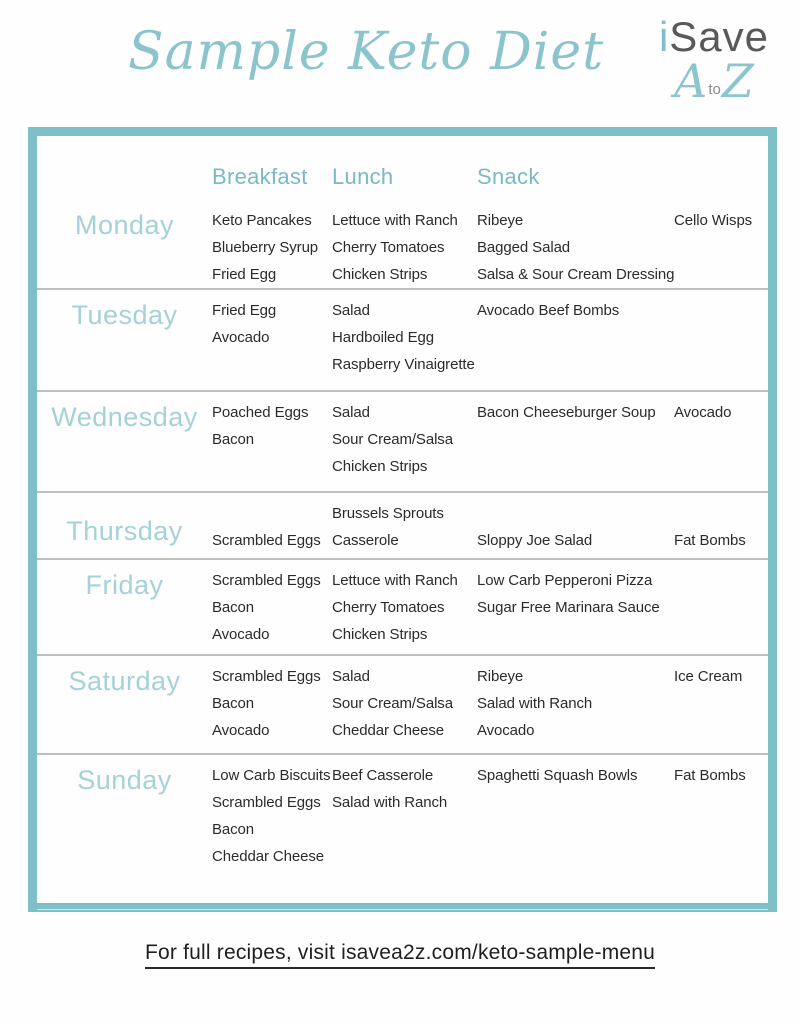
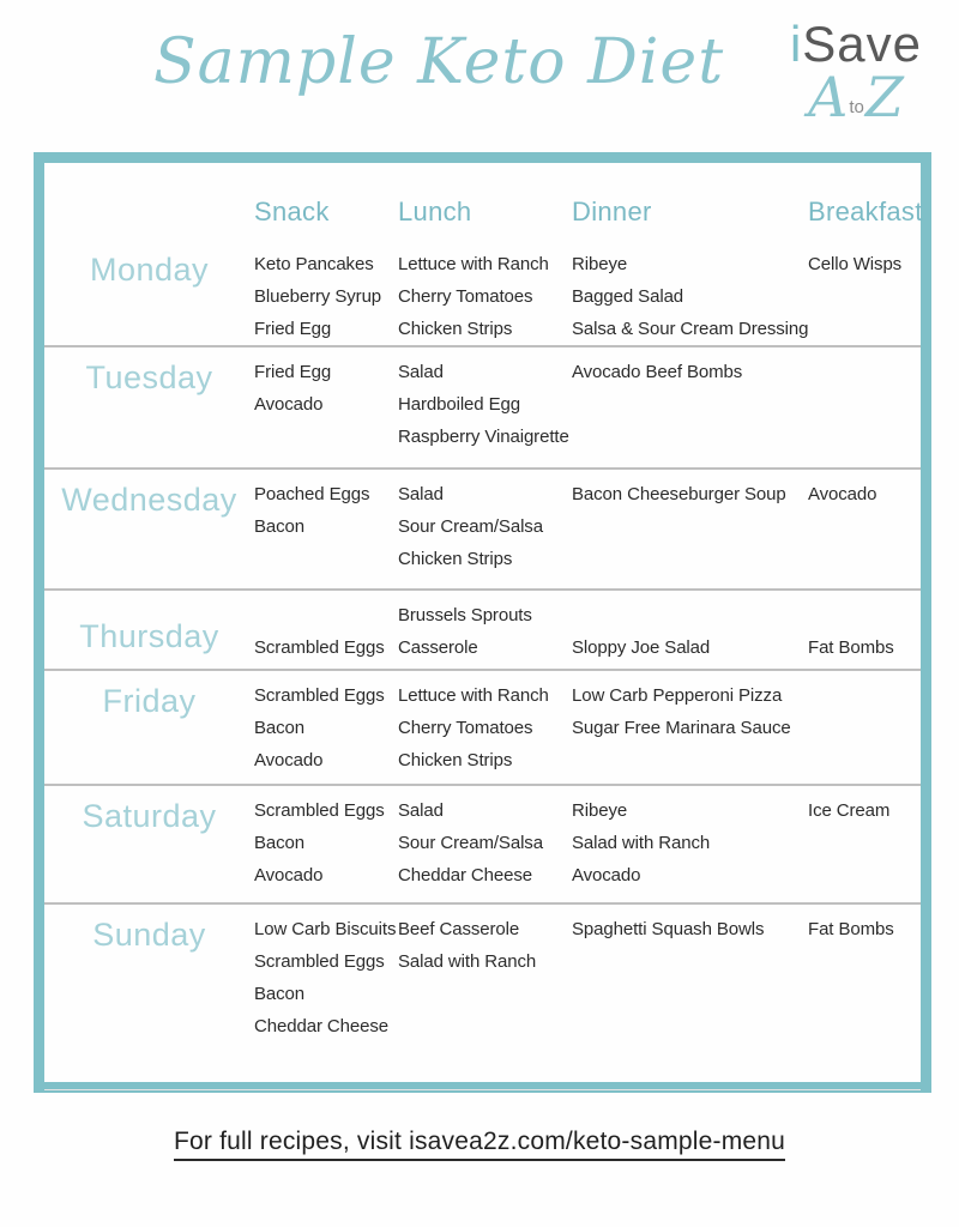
  Sample Keto Diet
  iSave
  A
  to
  Z
- Breakfast
+ Snack
  Lunch
+ Dinner
- Snack
+ Breakfast
  Monday
  Keto Pancakes
  Blueberry Syrup
  Fried Egg
  Lettuce with Ranch
  Cherry Tomatoes
  Chicken Strips
  Ribeye
  Bagged Salad
  Salsa & Sour Cream Dressing
  Cello Wisps
  Tuesday
  Fried Egg
  Avocado
  Salad
  Hardboiled Egg
  Raspberry Vinaigrette
  Avocado Beef Bombs
  Wednesday
  Poached Eggs
  Bacon
  Salad
  Sour Cream/Salsa
  Chicken Strips
  Bacon Cheeseburger Soup
  Avocado
  Thursday
  Scrambled Eggs
  Brussels Sprouts
  Casserole
  Sloppy Joe Salad
  Fat Bombs
  Friday
  Scrambled Eggs
  Bacon
  Avocado
  Lettuce with Ranch
  Cherry Tomatoes
  Chicken Strips
  Low Carb Pepperoni Pizza
  Sugar Free Marinara Sauce
  Saturday
  Scrambled Eggs
  Bacon
  Avocado
  Salad
  Sour Cream/Salsa
  Cheddar Cheese
  Ribeye
  Salad with Ranch
  Avocado
  Ice Cream
  Sunday
  Low Carb Biscuits
  Scrambled Eggs
  Bacon
  Cheddar Cheese
  Beef Casserole
  Salad with Ranch
  Spaghetti Squash Bowls
  Fat Bombs
  For full recipes, visit isavea2z.com/keto-sample-menu
